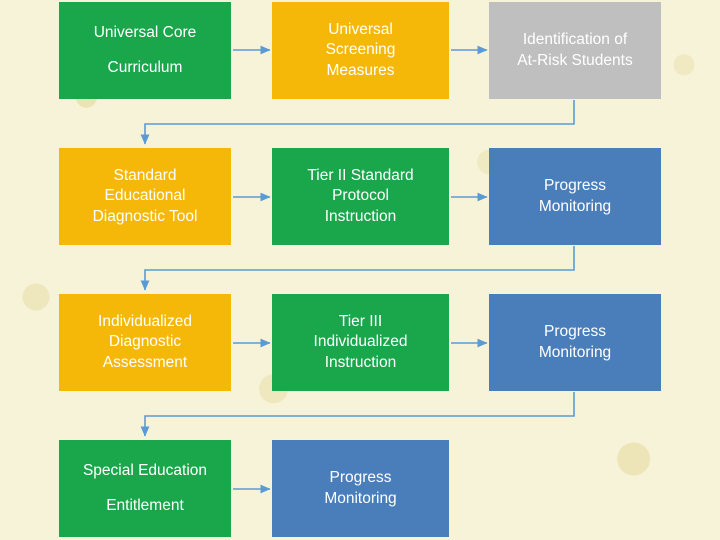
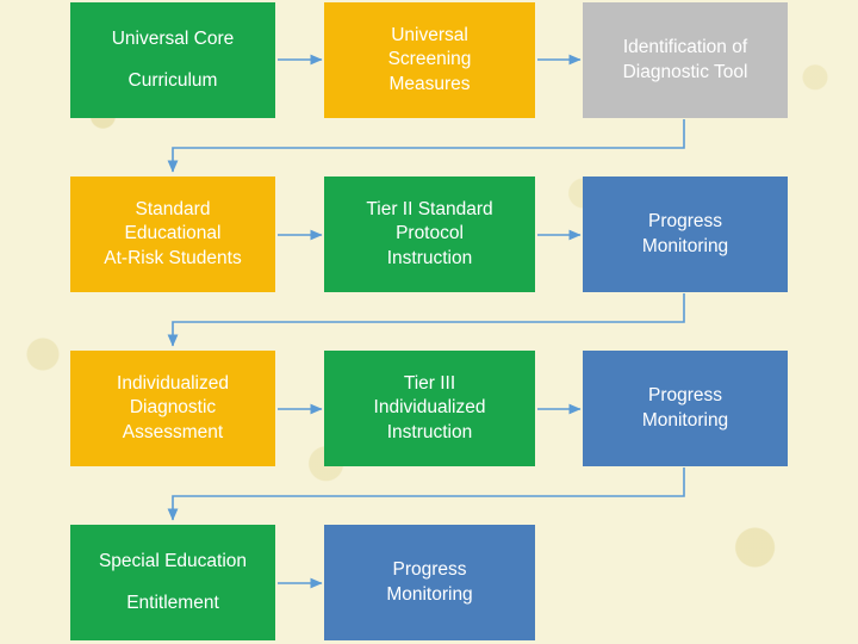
  Universal Core
  Curriculum
  Universal
  Screening
  Measures
  Identification of
- At-Risk Students
+ Diagnostic Tool
  Standard
  Educational
- Diagnostic Tool
+ At-Risk Students
  Tier II Standard
  Protocol
  Instruction
  Progress
  Monitoring
  Individualized
  Diagnostic
  Assessment
  Tier III
  Individualized
  Instruction
  Progress
  Monitoring
  Special Education
  Entitlement
  Progress
  Monitoring
